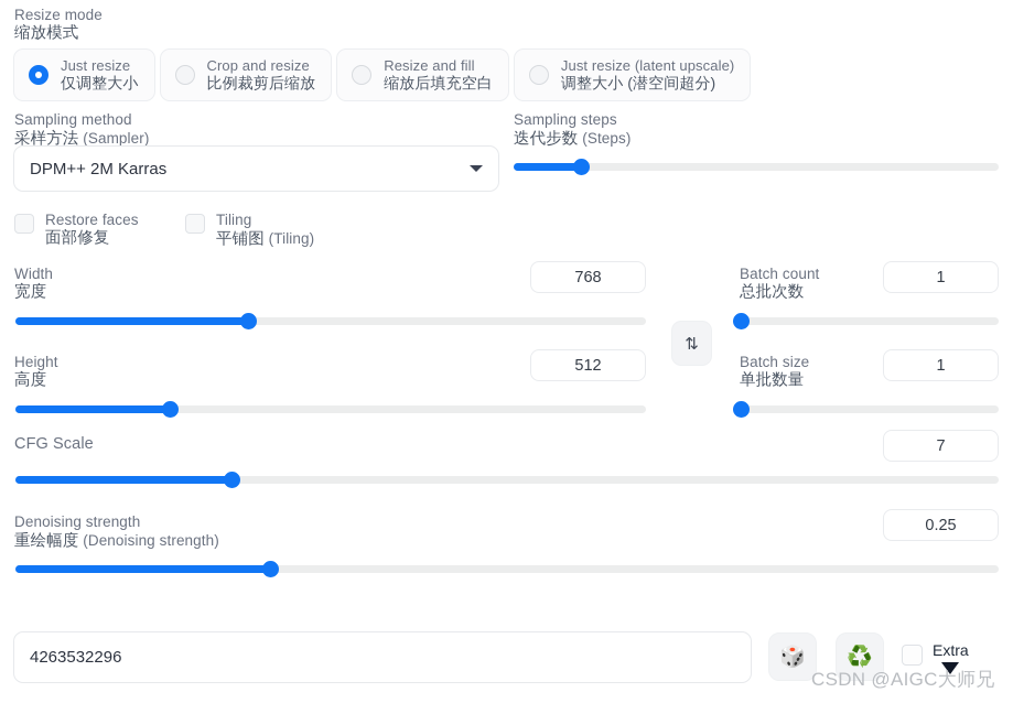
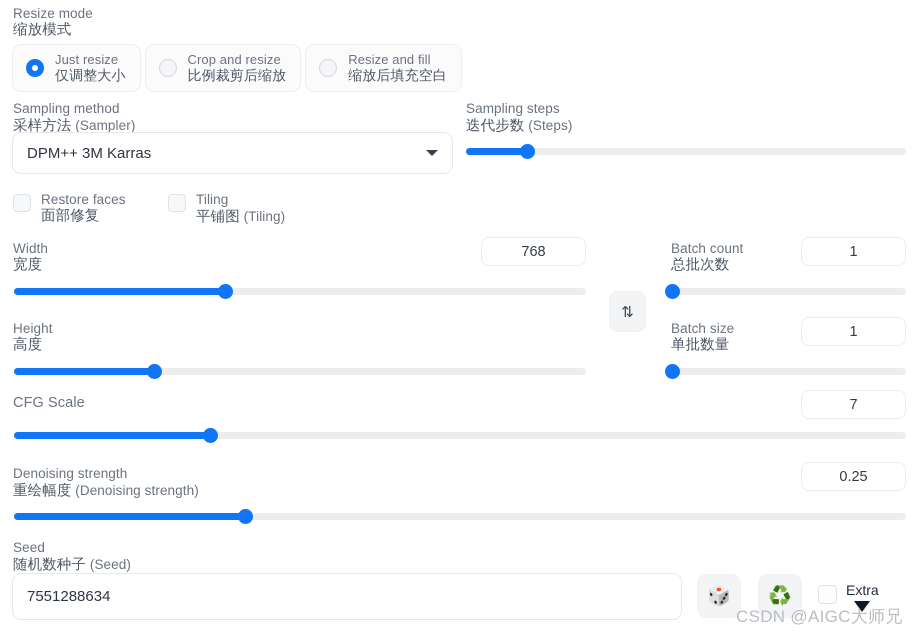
  Resize mode
  缩放模式
  Just resize
  仅调整大小
  Crop and resize
  比例裁剪后缩放
  Resize and fill
  缩放后填充空白
- Just resize (latent upscale)
- 调整大小 (潜空间超分)
  Sampling method
  采样方法 (Sampler)
- DPM++ 2M Karras
+ DPM++ 3M Karras
  Sampling steps
  迭代步数 (Steps)
  Restore faces
  面部修复
  Tiling
  平铺图 (Tiling)
  Width
  宽度
  768
  Height
  高度
- 512
  ⇅
  Batch count
  总批次数
  1
  Batch size
  单批数量
  1
  CFG Scale
  7
  Denoising strength
  重绘幅度 (Denoising strength)
  0.25
+ Seed
+ 随机数种子 (Seed)
- 4263532296
+ 7551288634
  🎲
  ♻️
  Extra
  CSDN @AIGC大师兄
